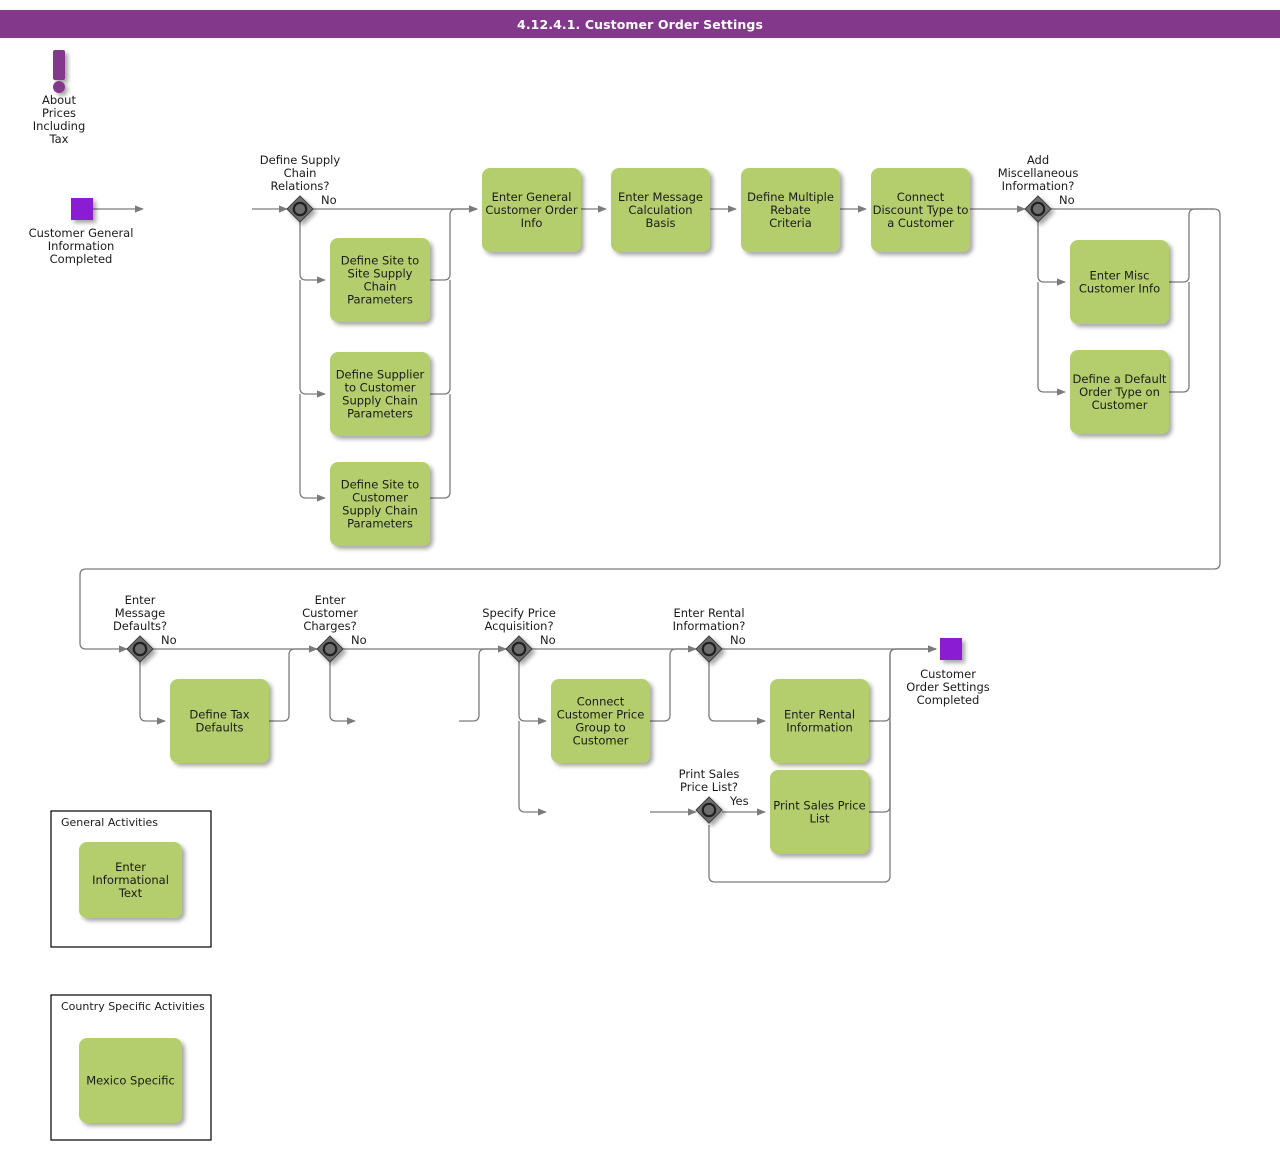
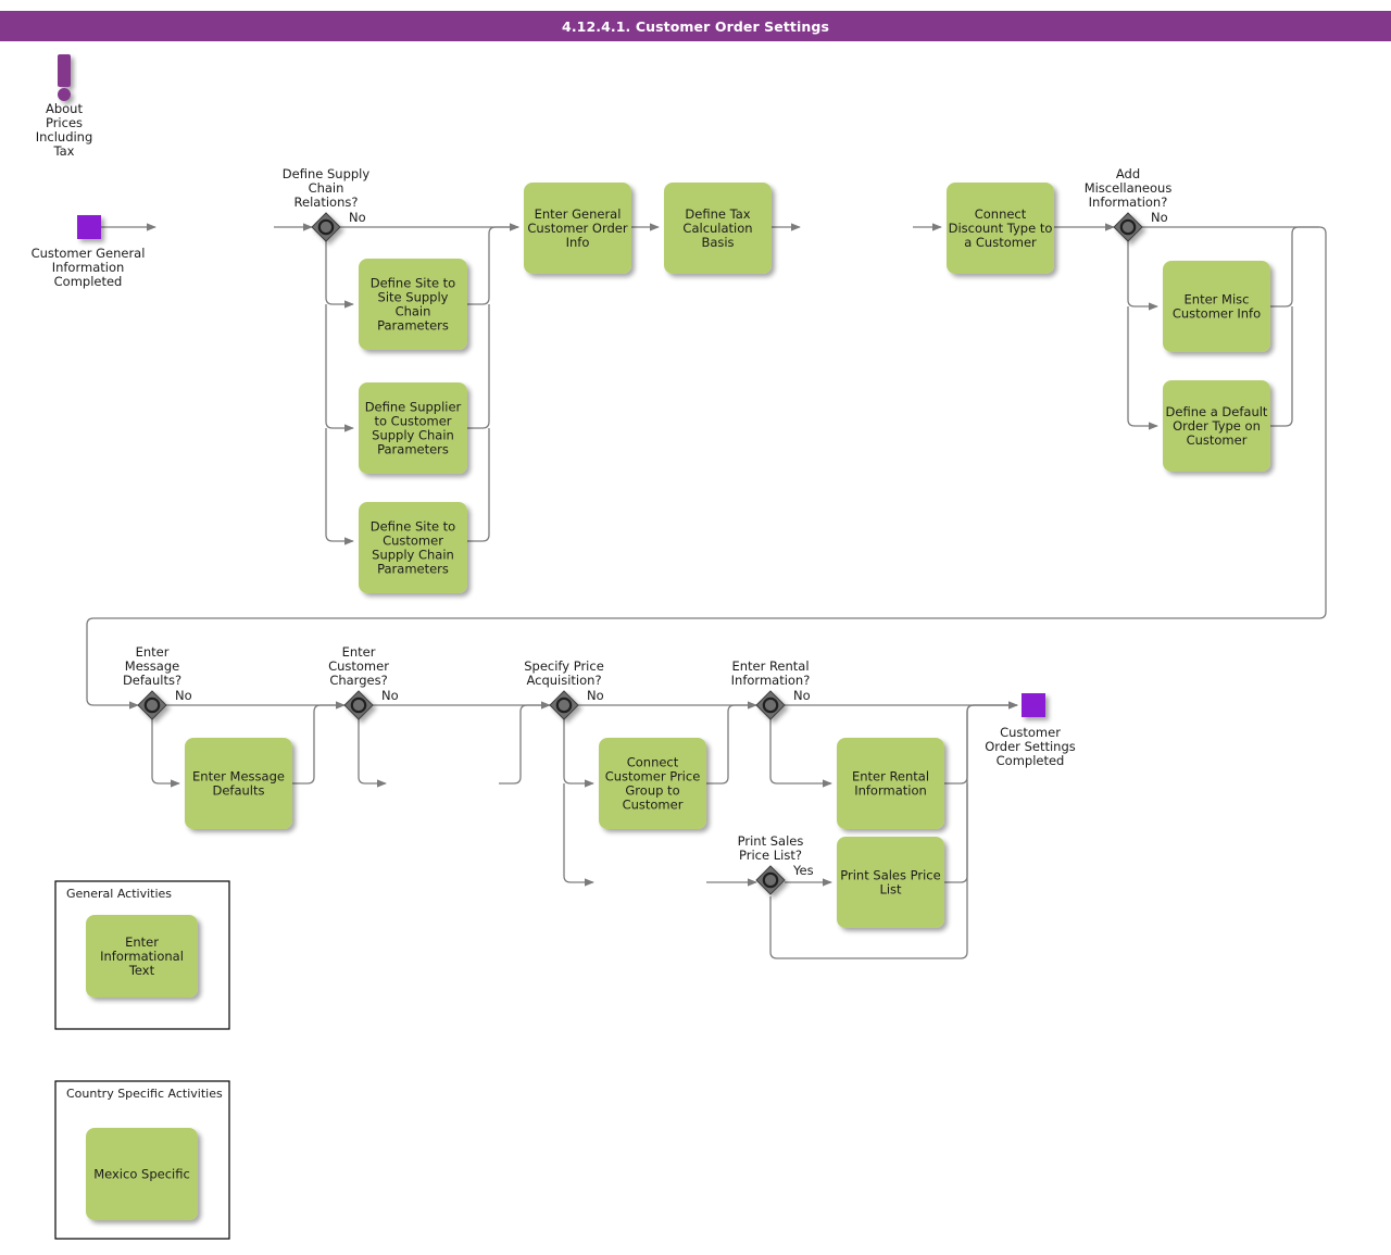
  4.12.4.1. Customer Order Settings
  About
  Prices
  Including
  Tax
  Customer General
  Information
  Completed
  Customer
  Order Settings
  Completed
  Define Site to
  Site Supply
  Chain
  Parameters
  Define Supplier
  to Customer
  Supply Chain
  Parameters
  Define Site to
  Customer
  Supply Chain
  Parameters
  Enter General
  Customer Order
  Info
- Enter Message
+ Define Tax
  Calculation
  Basis
- Define Multiple
- Rebate
- Criteria
  Connect
  Discount Type to
  a Customer
  Enter Misc
  Customer Info
  Define a Default
  Order Type on
  Customer
- Define Tax
+ Enter Message
  Defaults
  Connect
  Customer Price
  Group to
  Customer
  Enter Rental
  Information
  Print Sales Price
  List
  Define Supply
  Chain
  Relations?
  No
  Add
  Miscellaneous
  Information?
  No
  Enter
  Message
  Defaults?
  No
  Enter
  Customer
  Charges?
  No
  Specify Price
  Acquisition?
  No
  Enter Rental
  Information?
  No
  Print Sales
  Price List?
  Yes
  General Activities
  Enter
  Informational
  Text
  Country Specific Activities
  Mexico Specific
